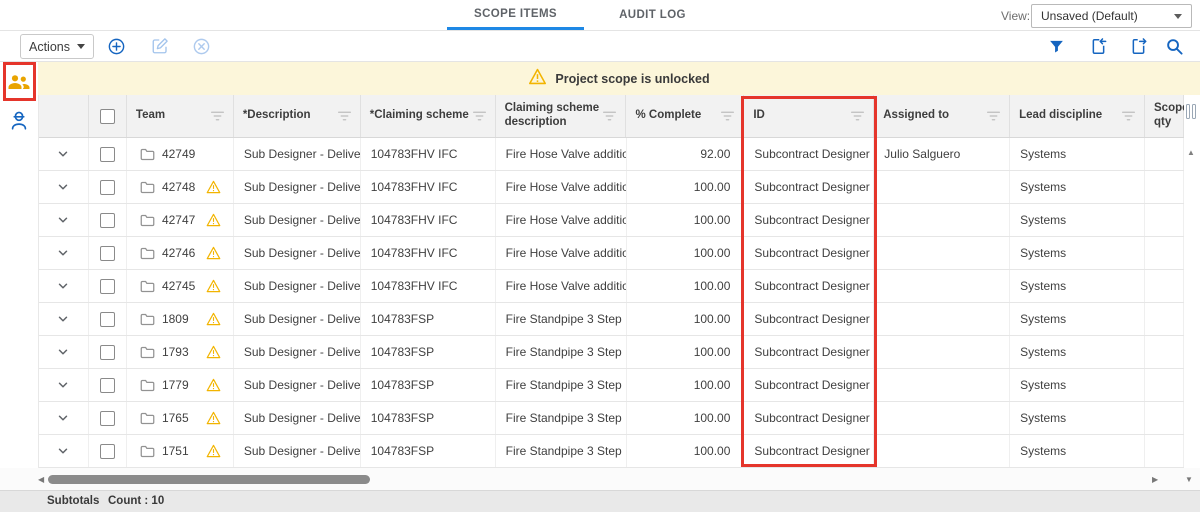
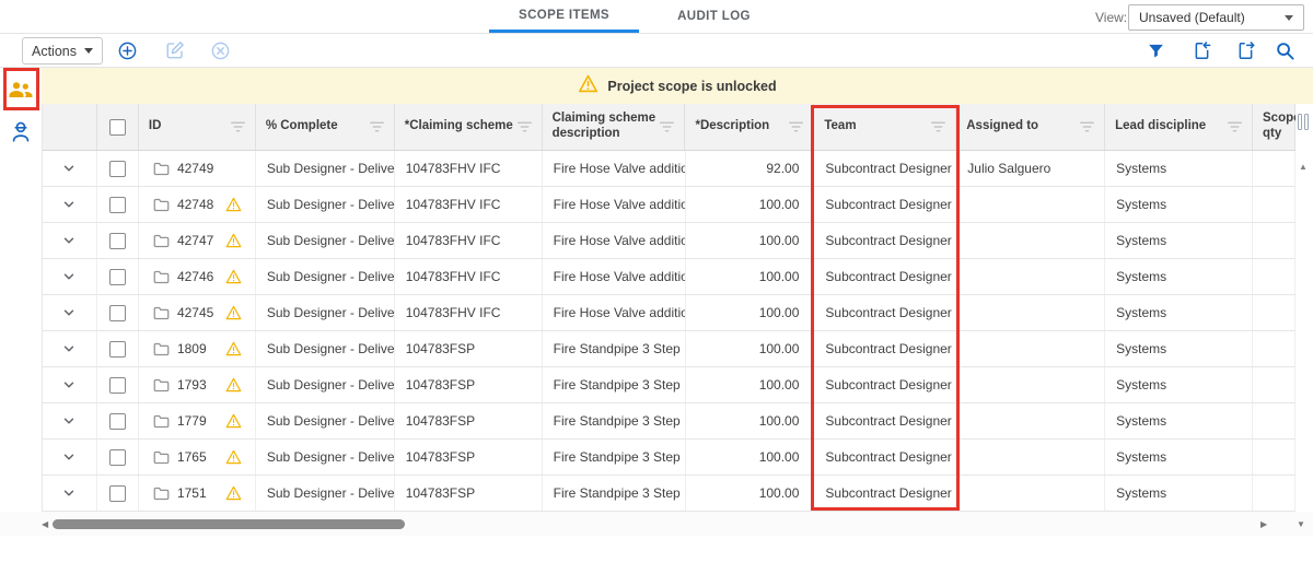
  SCOPE ITEMS
  AUDIT LOG
  View:
  Unsaved (Default)
  Actions
  Project scope is unlocked
- Team
+ ID
- *Description
+ % Complete
  *Claiming scheme
  Claiming scheme description
- % Complete
+ *Description
- ID
+ Team
  Assigned to
  Lead discipline
  Scop qty
  42749
  Sub Designer - Delive
  104783FHV IFC
  Fire Hose Valve additio
  92.00
  Subcontract Designer
  Julio Salguero
  Systems
  42748
  Sub Designer - Delive
  104783FHV IFC
  Fire Hose Valve additio
  100.00
  Subcontract Designer
  Systems
  42747
  Sub Designer - Delive
  104783FHV IFC
  Fire Hose Valve additio
  100.00
  Subcontract Designer
  Systems
  42746
  Sub Designer - Delive
  104783FHV IFC
  Fire Hose Valve additio
  100.00
  Subcontract Designer
  Systems
  42745
  Sub Designer - Delive
  104783FHV IFC
  Fire Hose Valve additio
  100.00
  Subcontract Designer
  Systems
  1809
  Sub Designer - Delive
  104783FSP
  Fire Standpipe 3 Step
  100.00
  Subcontract Designer
  Systems
  1793
  Sub Designer - Delive
  104783FSP
  Fire Standpipe 3 Step
  100.00
  Subcontract Designer
  Systems
  1779
  Sub Designer - Delive
  104783FSP
  Fire Standpipe 3 Step
  100.00
  Subcontract Designer
  Systems
  1765
  Sub Designer - Delive
  104783FSP
  Fire Standpipe 3 Step
  100.00
  Subcontract Designer
  Systems
  1751
  Sub Designer - Delive
  104783FSP
  Fire Standpipe 3 Step
  100.00
  Subcontract Designer
  Systems
  ▲
  ◀
  ▶
  ▼
- Subtotals
- Count : 10
